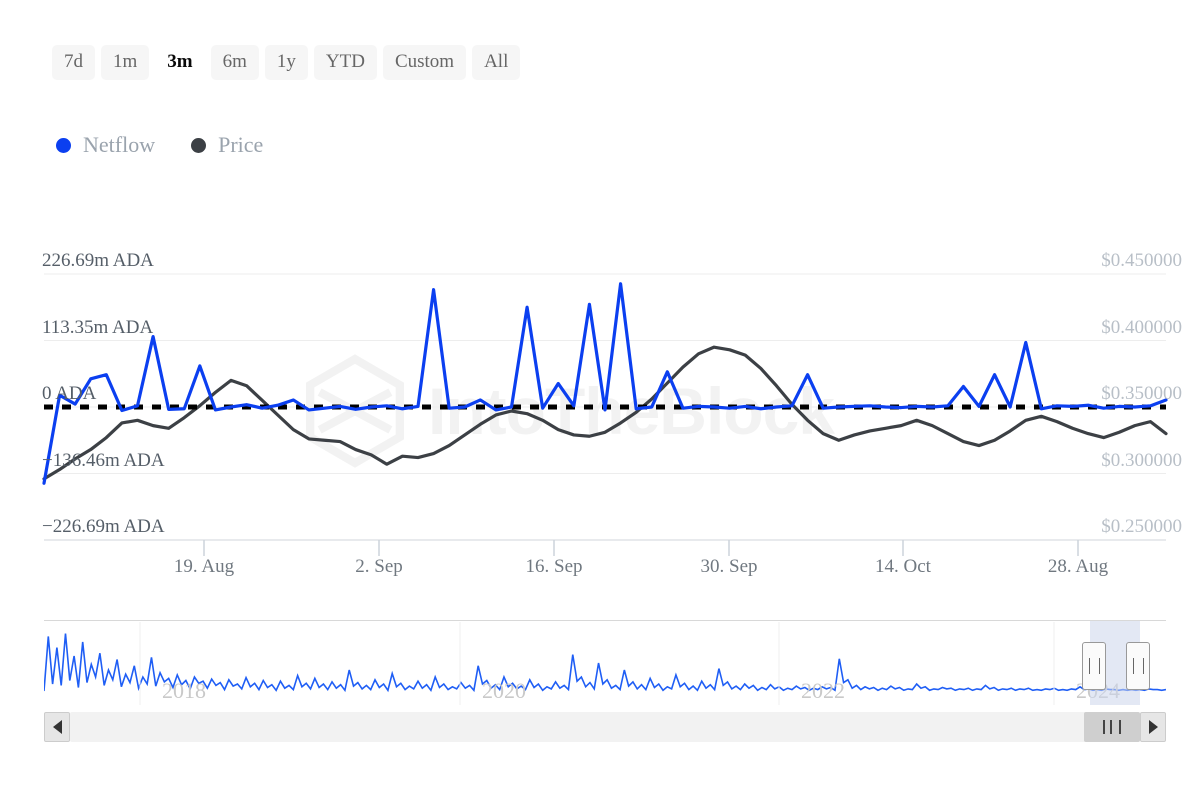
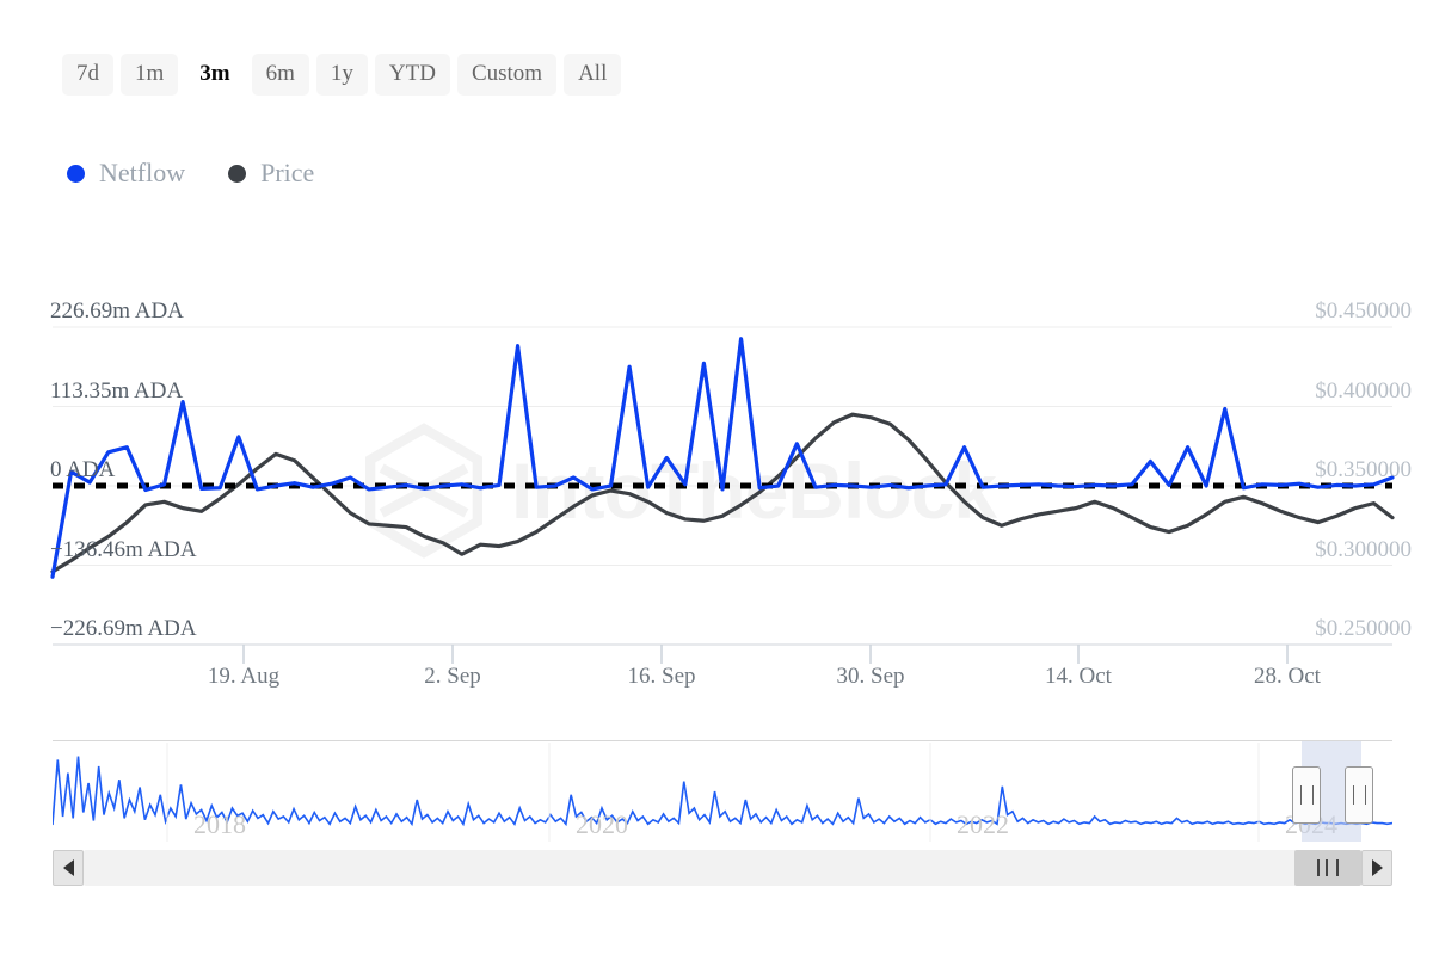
  7d
  1m
  3m
  6m
  1y
  YTD
  Custom
  All
  Netflow
  Price
  InoTeBlock
  226.69m ADA
  113.35m ADA
  0 ADA
  −136.46m ADA
  −226.69m ADA
  $0.450000
  $0.400000
  $0.350000
  $0.300000
  $0.250000
  19. Aug
  2. Sep
  16. Sep
  30. Sep
  14. Oct
- 28. Aug
+ 28. Oct
  2018
  2020
  2022
  2024
